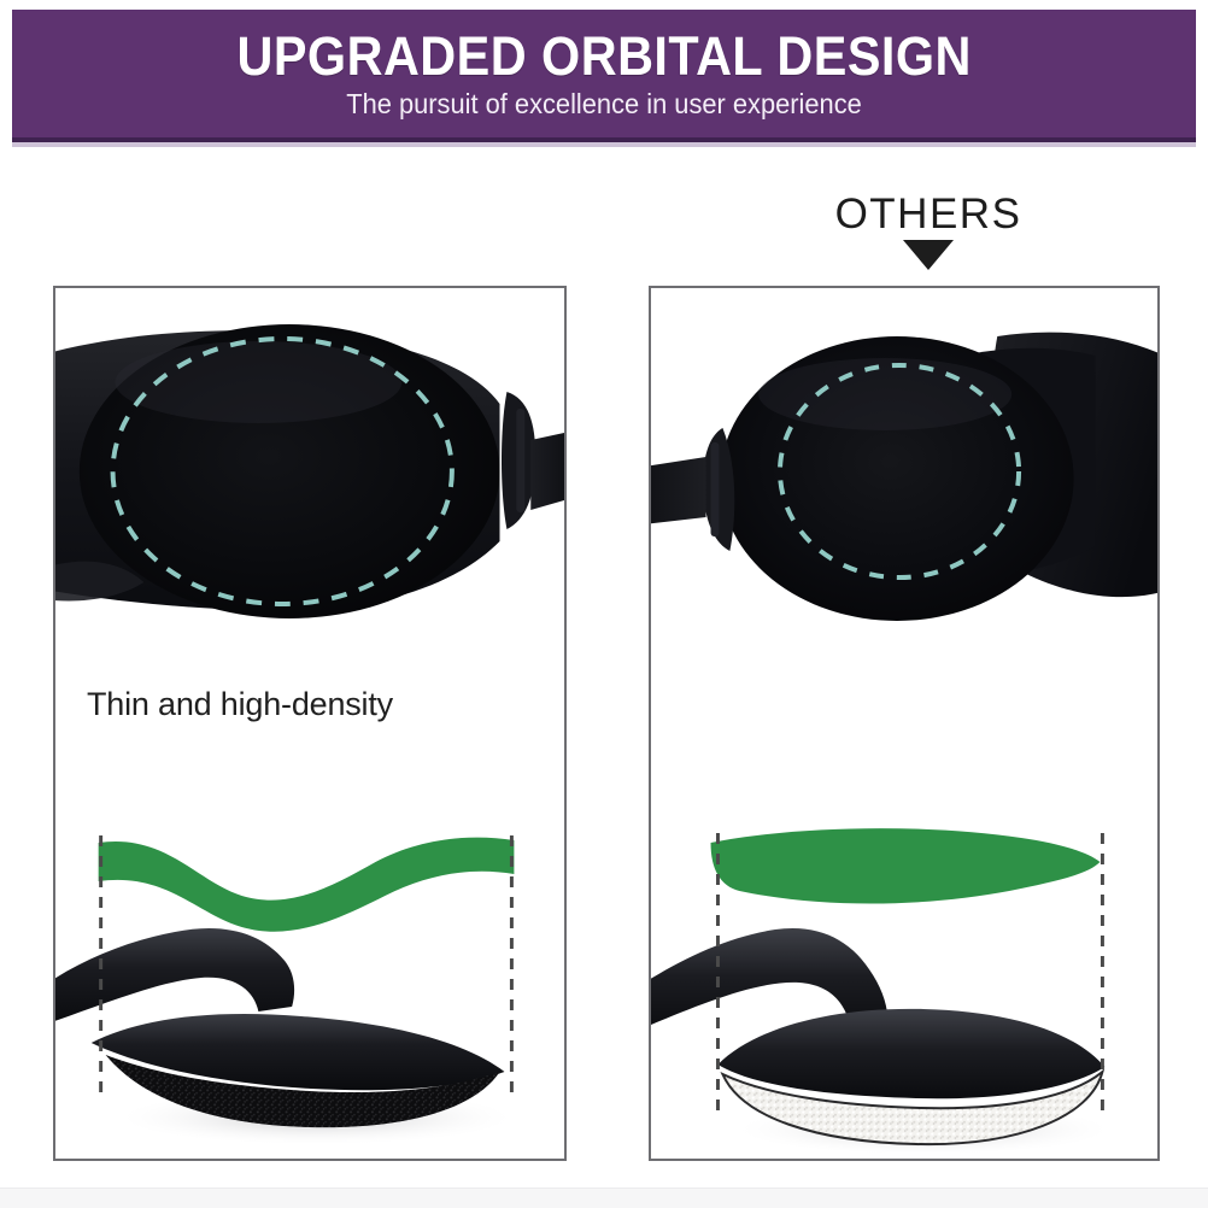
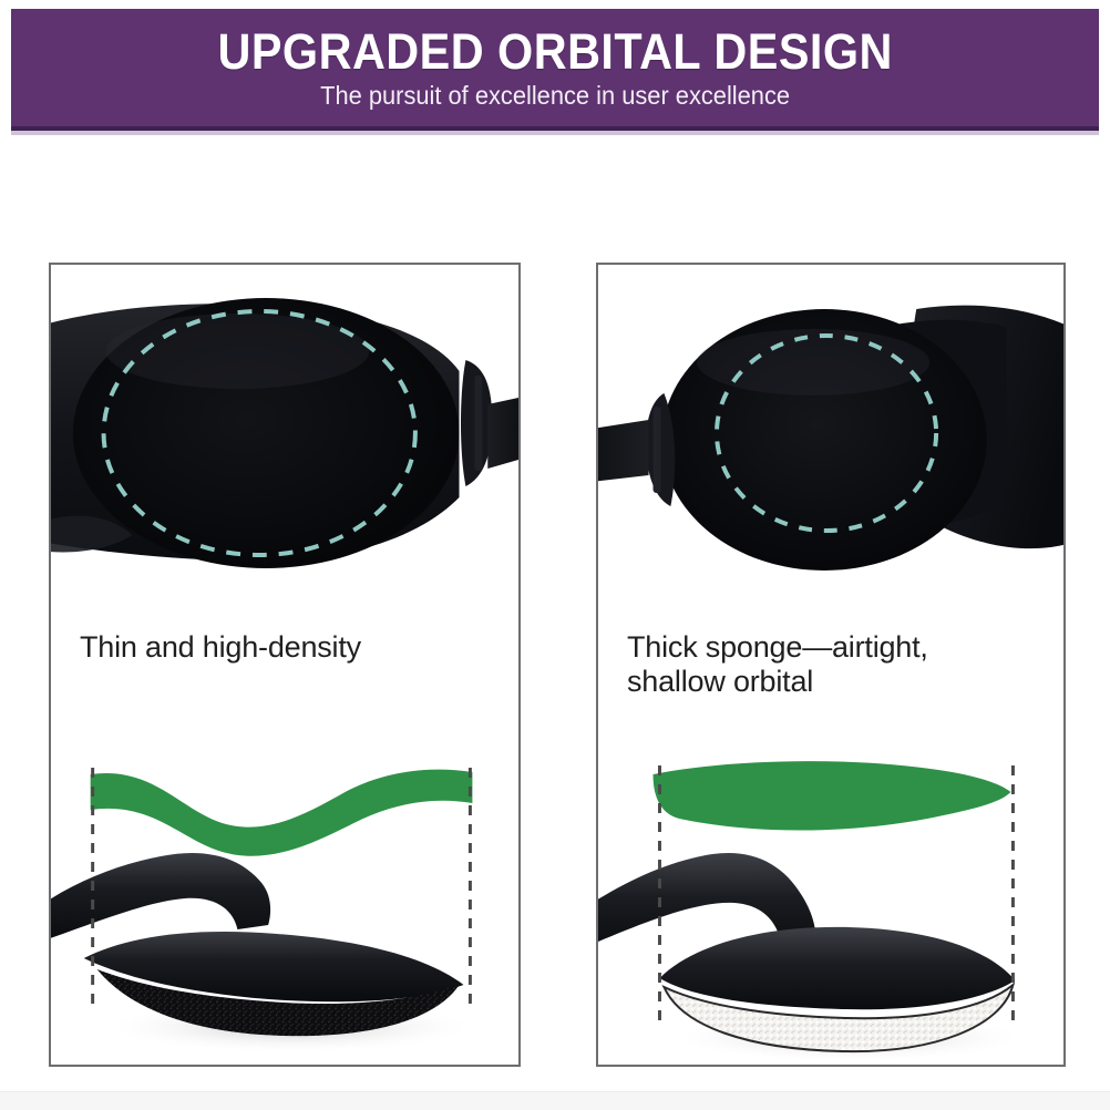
  UPGRADED ORBITAL DESIGN
- The pursuit of excellence in user experience
+ The pursuit of excellence in user excellence
- OTHERS
  Thin and high-density
+ Thick sponge—airtight,
+ shallow orbital
